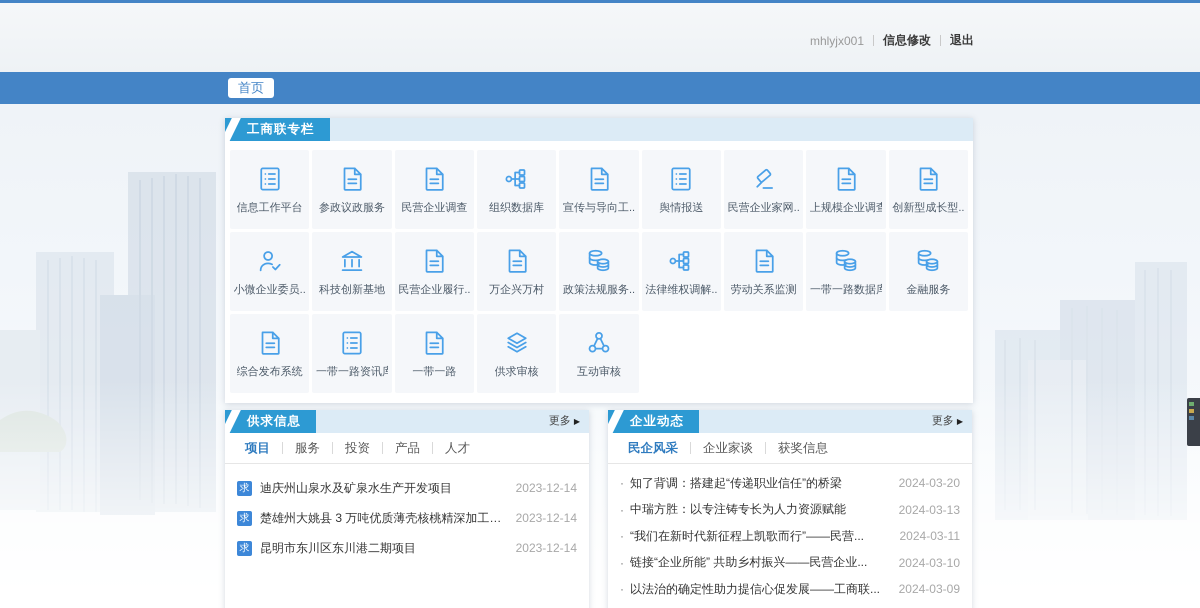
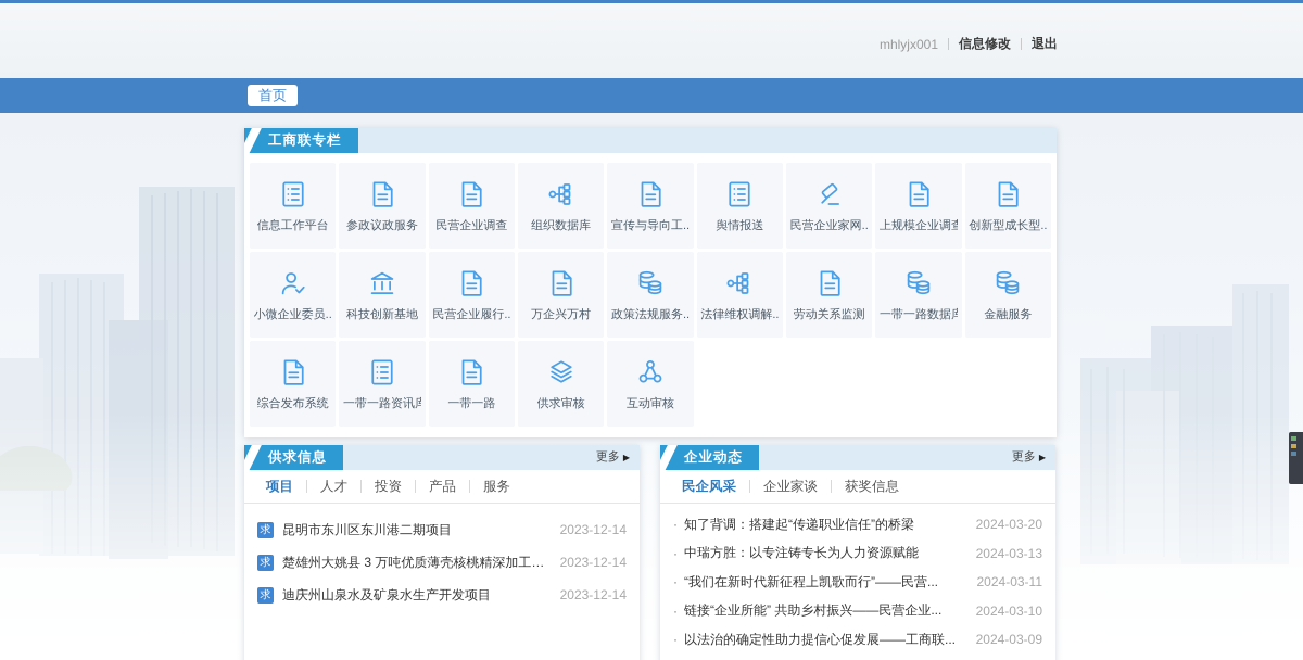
  mhlyjx001
  信息修改
  退出
  首页
  工商联专栏
  信息工作平台
  参政议政服务
  民营企业调查
  组织数据库
  宣传与导向工..
  舆情报送
  民营企业家网..
  上规模企业调查
  创新型成长型..
  小微企业委员..
  科技创新基地
  民营企业履行..
  万企兴万村
  政策法规服务..
  法律维权调解..
  劳动关系监测
  一带一路数据库
  金融服务
  综合发布系统
  一带一路资讯库
  一带一路
  供求审核
  互动审核
  供求信息
  更多
  ▶
  项目
- 服务
+ 人才
  投资
  产品
- 人才
+ 服务
  求
- 迪庆州山泉水及矿泉水生产开发项目
+ 昆明市东川区东川港二期项目
  2023-12-14
  求
  楚雄州大姚县 3 万吨优质薄壳核桃精深加工及
  2023-12-14
  求
- 昆明市东川区东川港二期项目
+ 迪庆州山泉水及矿泉水生产开发项目
  2023-12-14
  企业动态
  更多
  ▶
  民企风采
  企业家谈
  获奖信息
  ·
  知了背调：搭建起“传递职业信任”的桥梁
  2024-03-20
  ·
  中瑞方胜：以专注铸专长为人力资源赋能
  2024-03-13
  ·
  “我们在新时代新征程上凯歌而行”——民营...
  2024-03-11
  ·
  链接“企业所能” 共助乡村振兴——民营企业...
  2024-03-10
  ·
  以法治的确定性助力提信心促发展——工商联...
  2024-03-09
